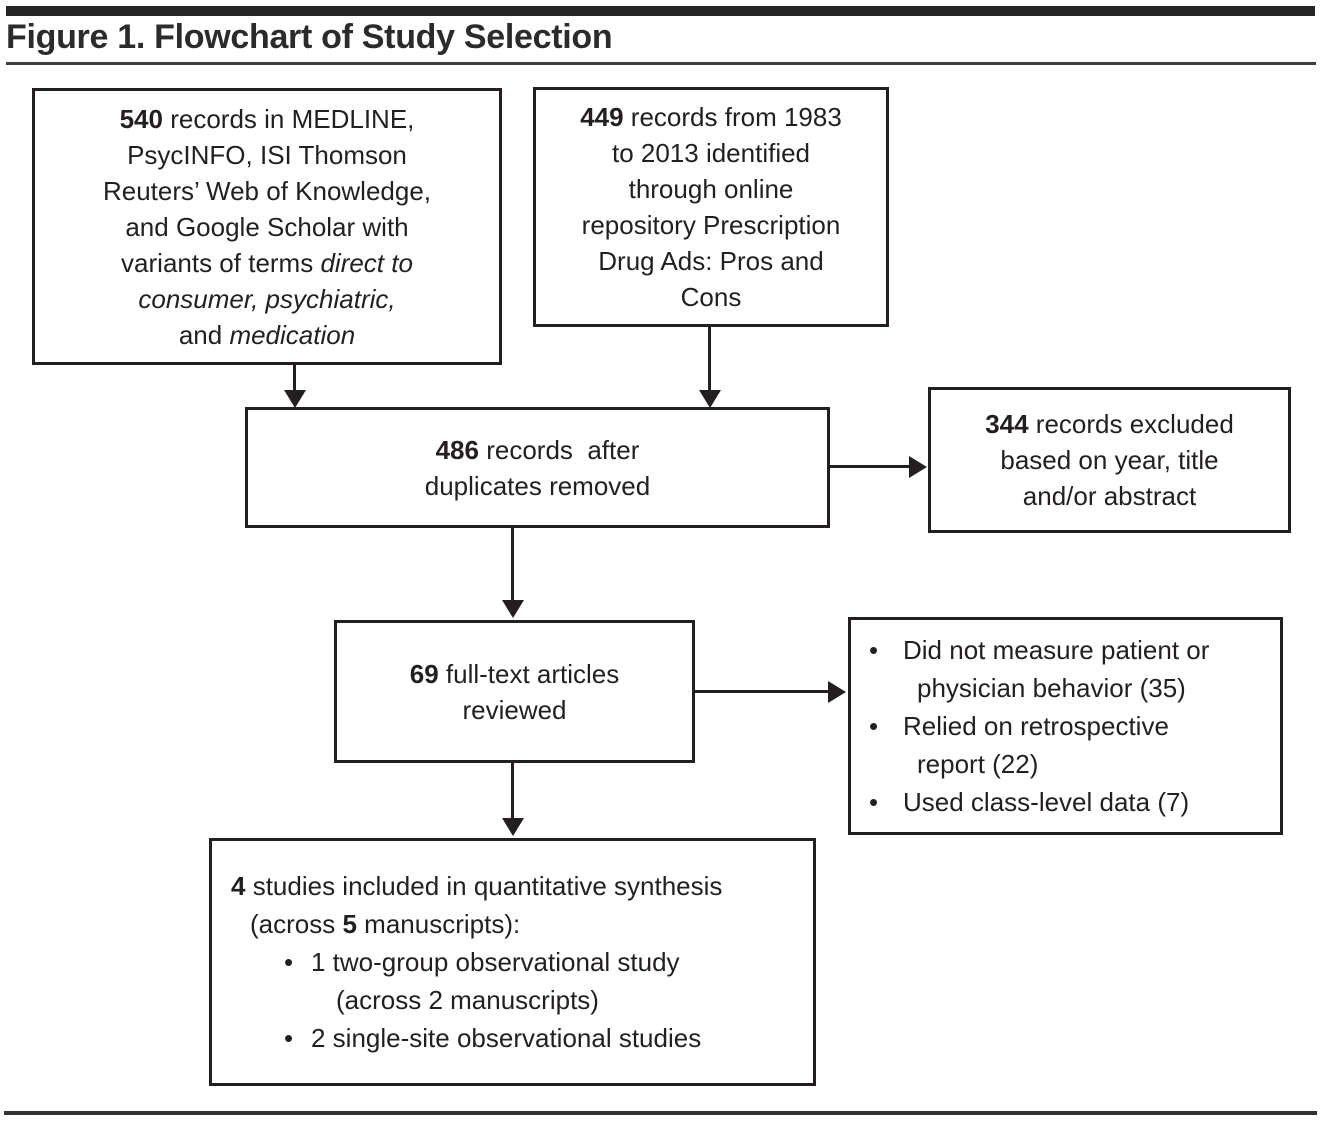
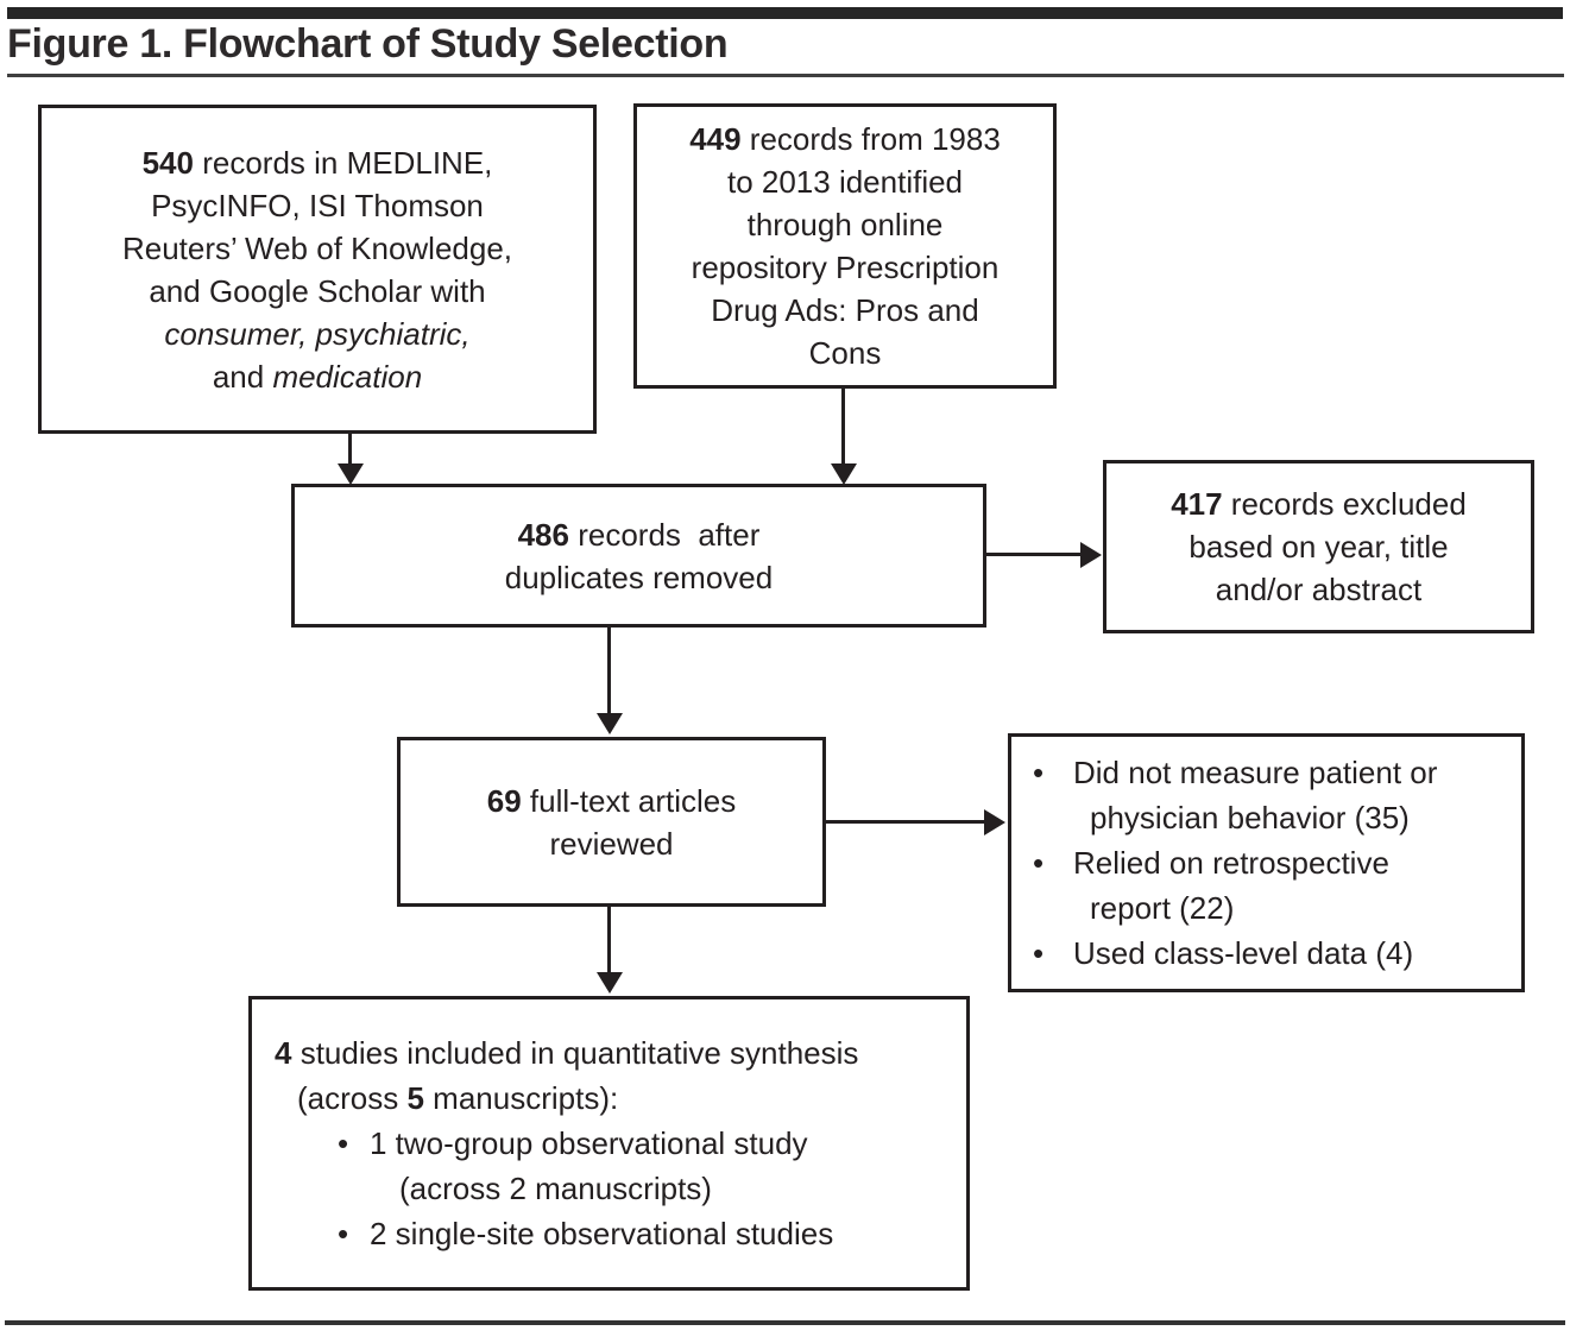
  Figure 1. Flowchart of Study Selection
  540 records in MEDLINE,
  PsycINFO, ISI Thomson
  Reuters’ Web of Knowledge,
  and Google Scholar with
- variants of terms direct to
  consumer, psychiatric,
  and medication
  449 records from 1983
  to 2013 identified
  through online
  repository Prescription
  Drug Ads: Pros and
  Cons
  486 records after
  duplicates removed
- 344 records excluded
+ 417 records excluded
  based on year, title
  and/or abstract
  69 full-text articles
  reviewed
  • Did not measure patient or
  physician behavior (35)
  • Relied on retrospective
  report (22)
- • Used class-level data (7)
+ • Used class-level data (4)
  4 studies included in quantitative synthesis
  (across 5 manuscripts):
  • 1 two-group observational study
  (across 2 manuscripts)
  • 2 single-site observational studies
